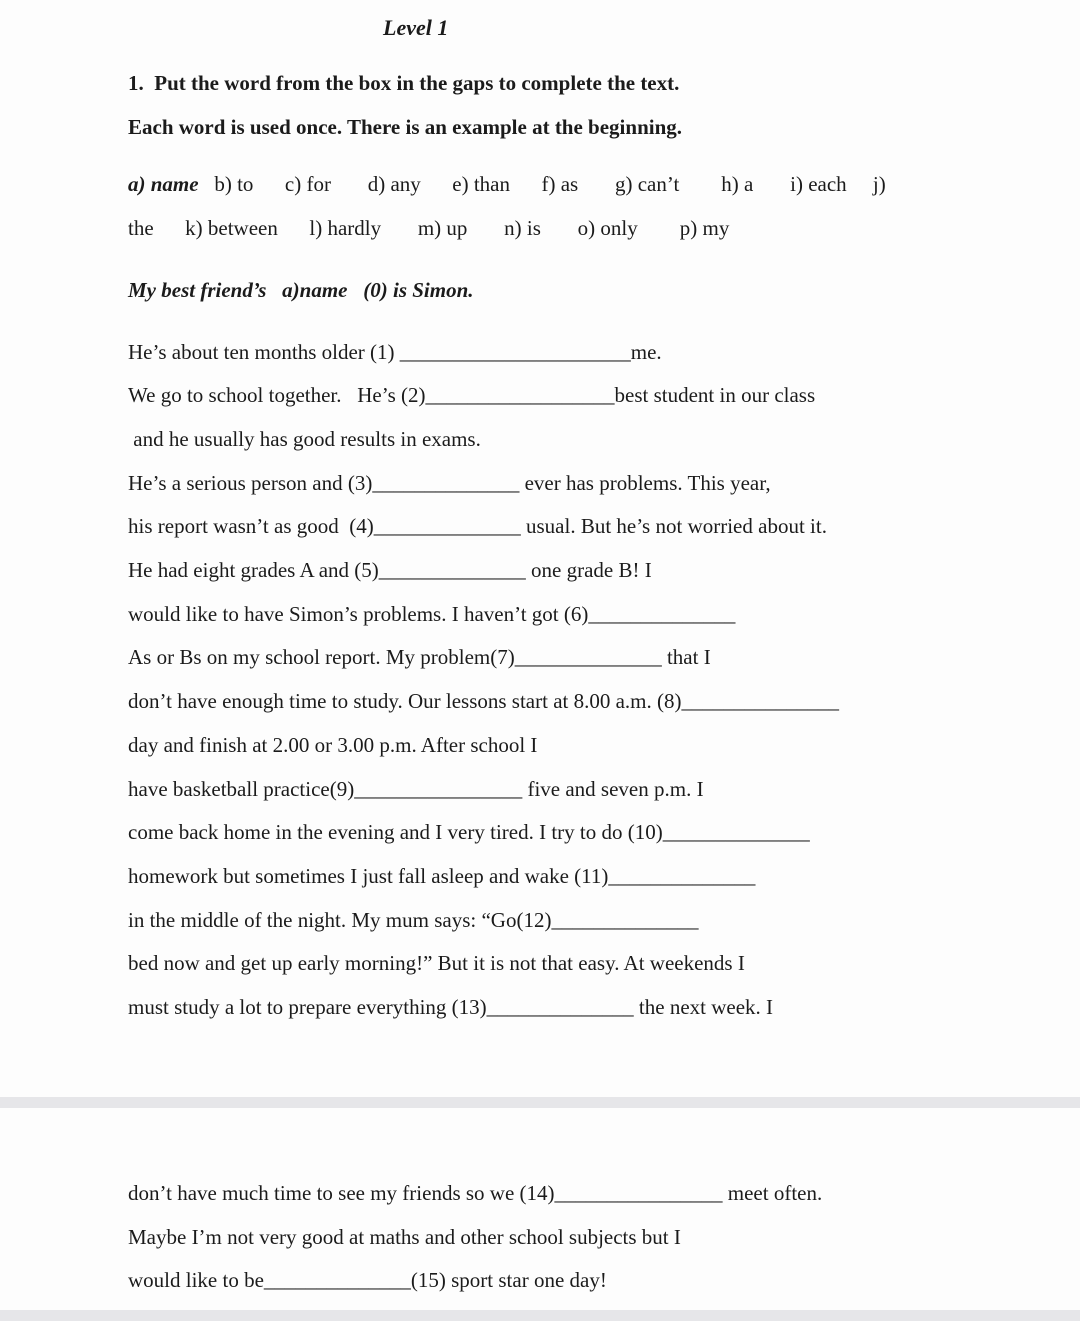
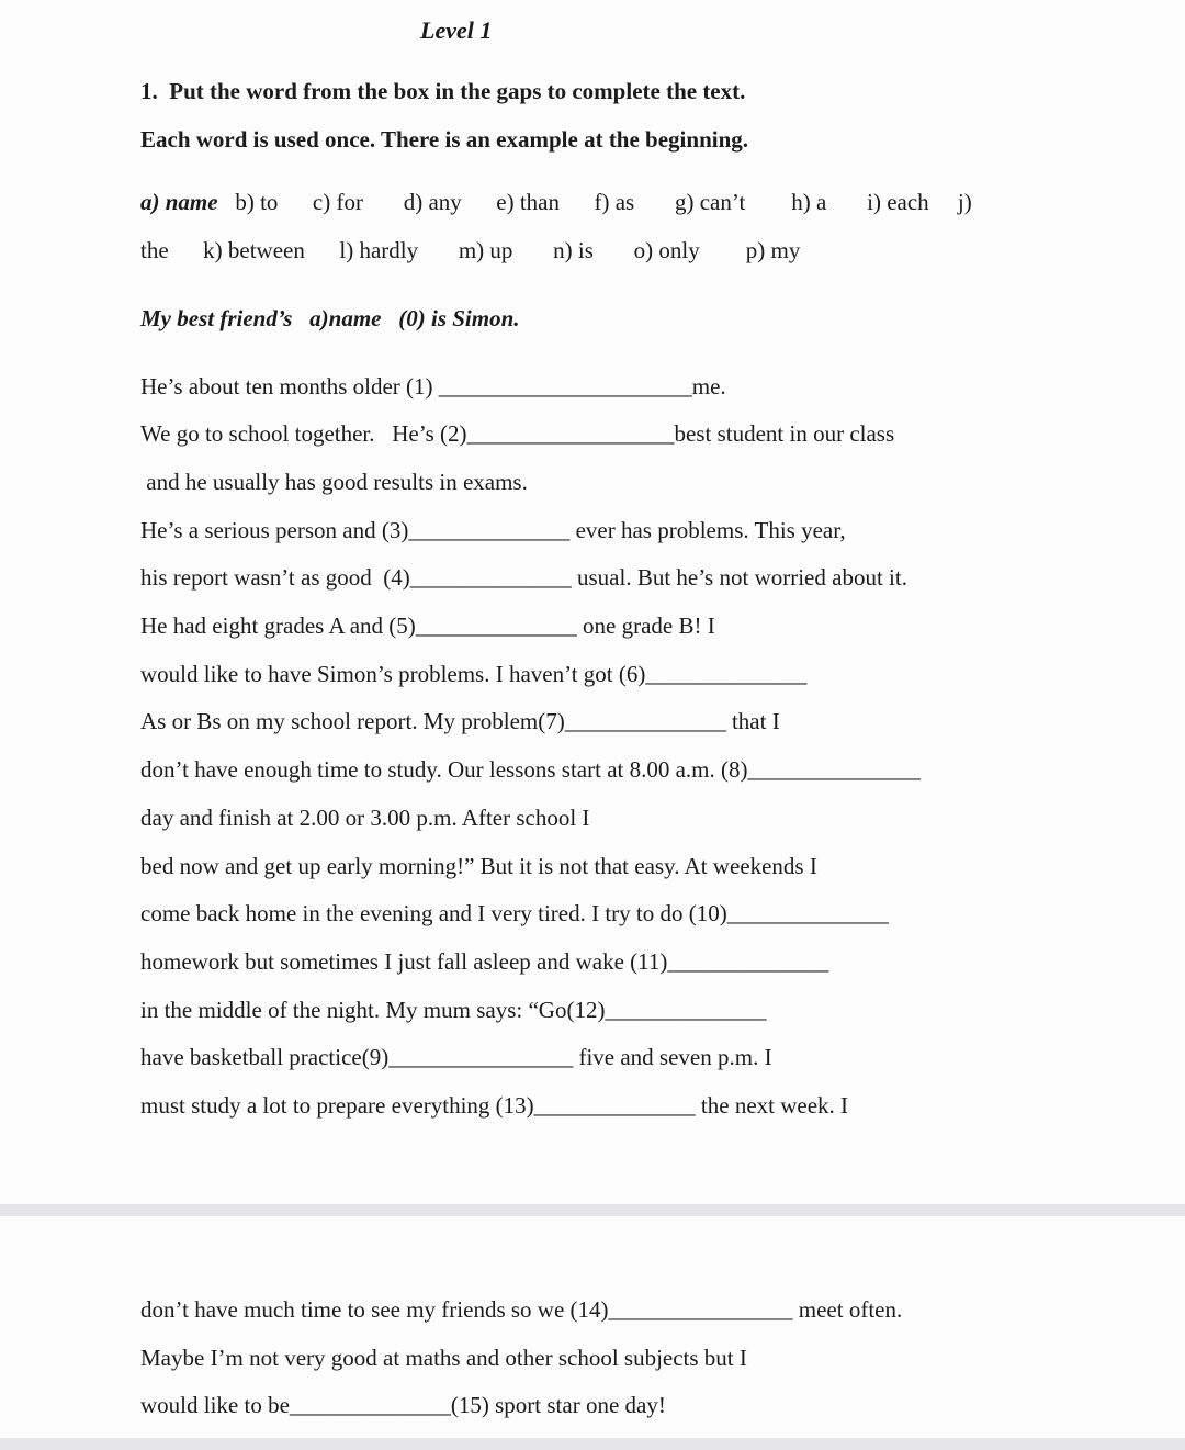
  Level 1
  1. Put the word from the box in the gaps to complete the text.
  Each word is used once. There is an example at the beginning.
  a) name b) to c) for d) any e) than f) as g) can’t h) a i) each j)
  the k) between l) hardly m) up n) is o) only p) my
  My best friend’s a)name (0) is Simon.
  He’s about ten months older (1) ______________________me.
  We go to school together. He’s (2)__________________best student in our class
  and he usually has good results in exams.
  He’s a serious person and (3)______________ ever has problems. This year,
  his report wasn’t as good (4)______________ usual. But he’s not worried about it.
  He had eight grades A and (5)______________ one grade B! I
  would like to have Simon’s problems. I haven’t got (6)______________
  As or Bs on my school report. My problem(7)______________ that I
  don’t have enough time to study. Our lessons start at 8.00 a.m. (8)_______________
  day and finish at 2.00 or 3.00 p.m. After school I
- have basketball practice(9)________________ five and seven p.m. I
+ bed now and get up early morning!” But it is not that easy. At weekends I
  come back home in the evening and I very tired. I try to do (10)______________
  homework but sometimes I just fall asleep and wake (11)______________
  in the middle of the night. My mum says: “Go(12)______________
- bed now and get up early morning!” But it is not that easy. At weekends I
+ have basketball practice(9)________________ five and seven p.m. I
  must study a lot to prepare everything (13)______________ the next week. I
  don’t have much time to see my friends so we (14)________________ meet often.
  Maybe I’m not very good at maths and other school subjects but I
  would like to be______________(15) sport star one day!
